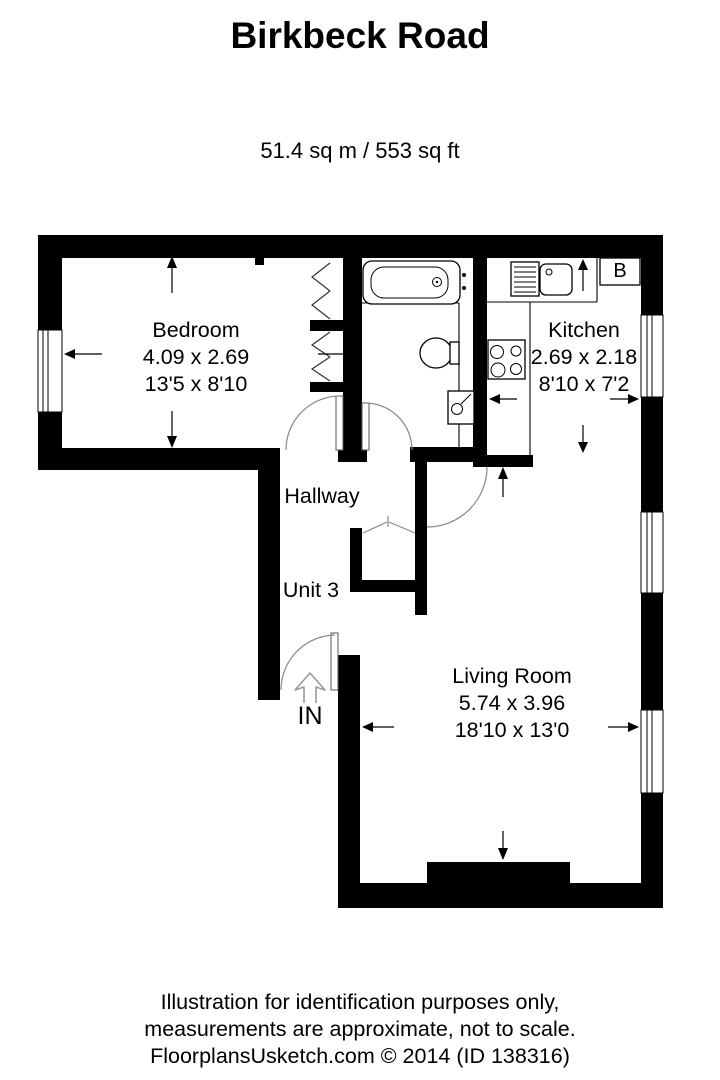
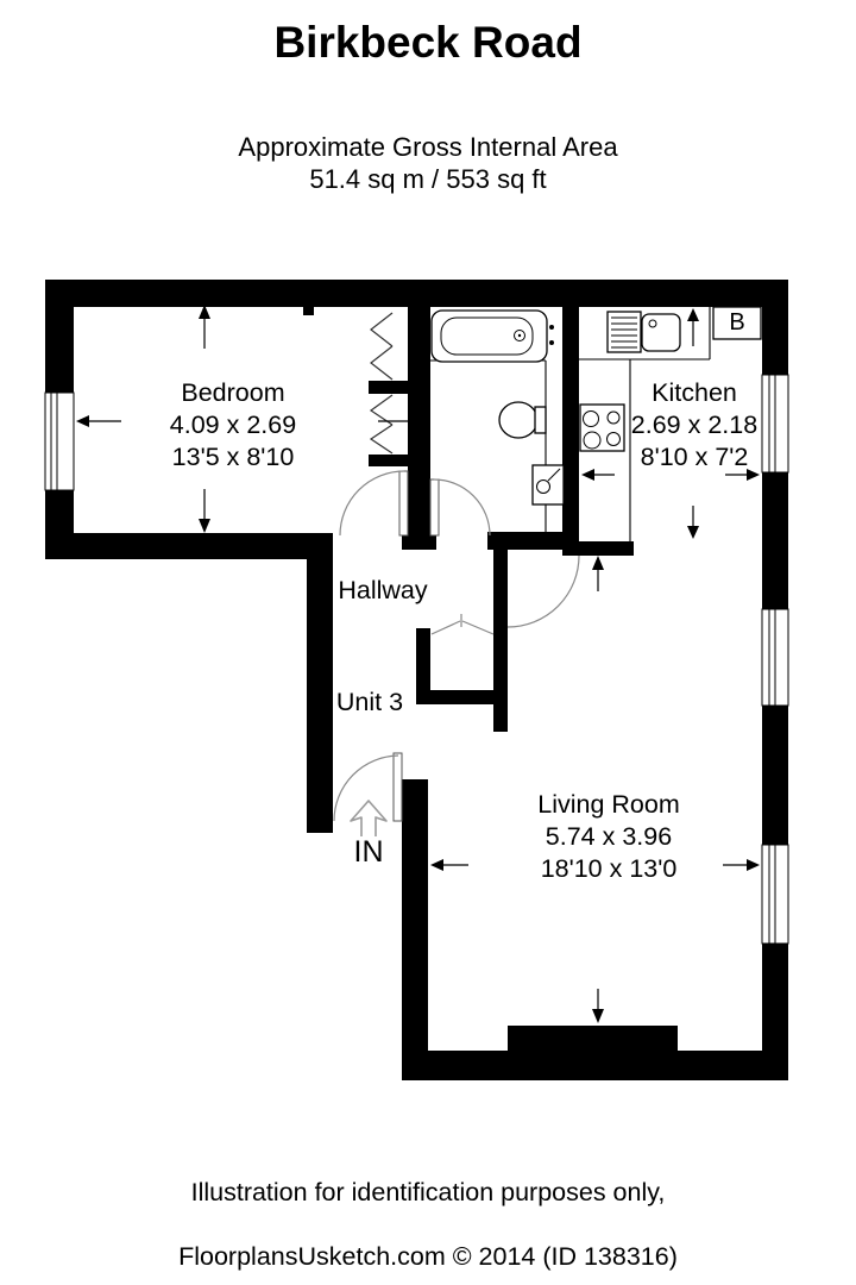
  Birkbeck Road
+ Approximate Gross Internal Area
  51.4 sq m / 553 sq ft
  B
  IN
  Bedroom
  4.09 x 2.69
  13'5 x 8'10
  Kitchen
  2.69 x 2.18
  8'10 x 7'2
  Hallway
  Unit 3
  Living Room
  5.74 x 3.96
  18'10 x 13'0
  Illustration for identification purposes only,
- measurements are approximate, not to scale.
  FloorplansUsketch.com © 2014 (ID 138316)
